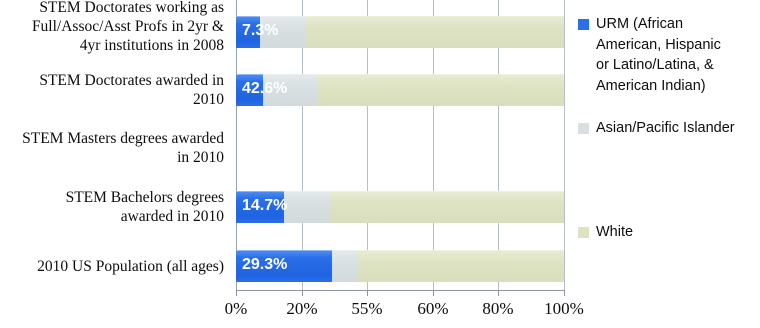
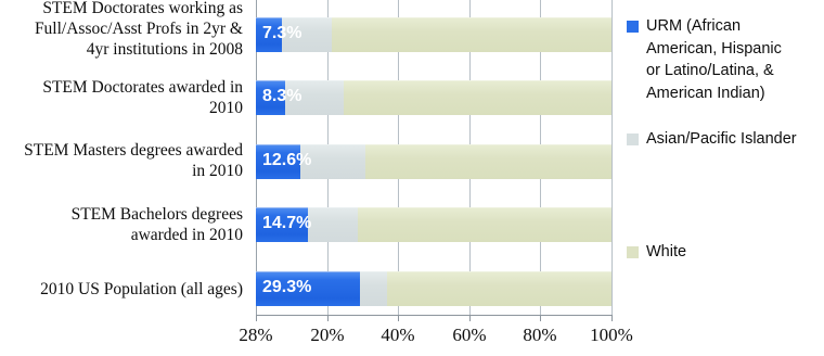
  STEM Doctorates working as
  Full/Assoc/Asst Profs in 2yr &
  4yr institutions in 2008
  STEM Doctorates awarded in
  2010
  STEM Masters degrees awarded
  in 2010
  STEM Bachelors degrees
  awarded in 2010
  2010 US Population (all ages)
  7.3%
- 42.6%
+ 8.3%
+ 12.6%
  14.7%
  29.3%
- 0%
+ 28%
  20%
- 55%
+ 40%
  60%
  80%
  100%
  URM (African
  American, Hispanic
  or Latino/Latina, &
  American Indian)
  Asian/Pacific Islander
  White
